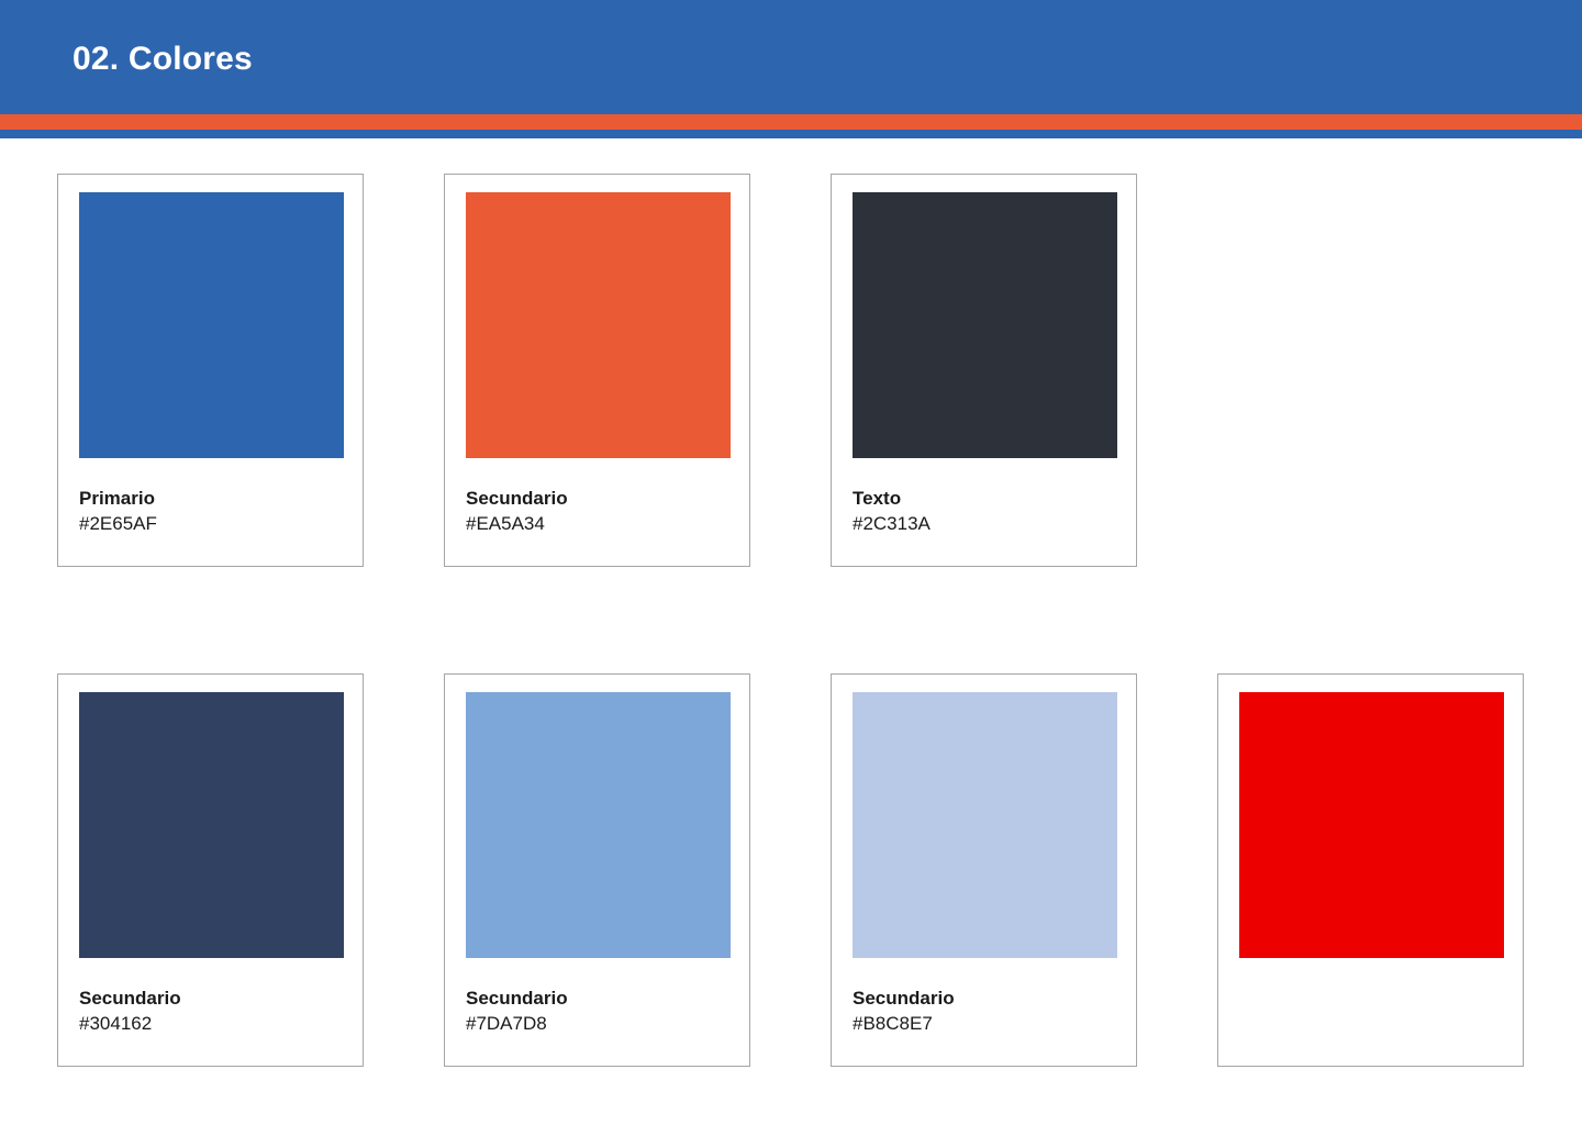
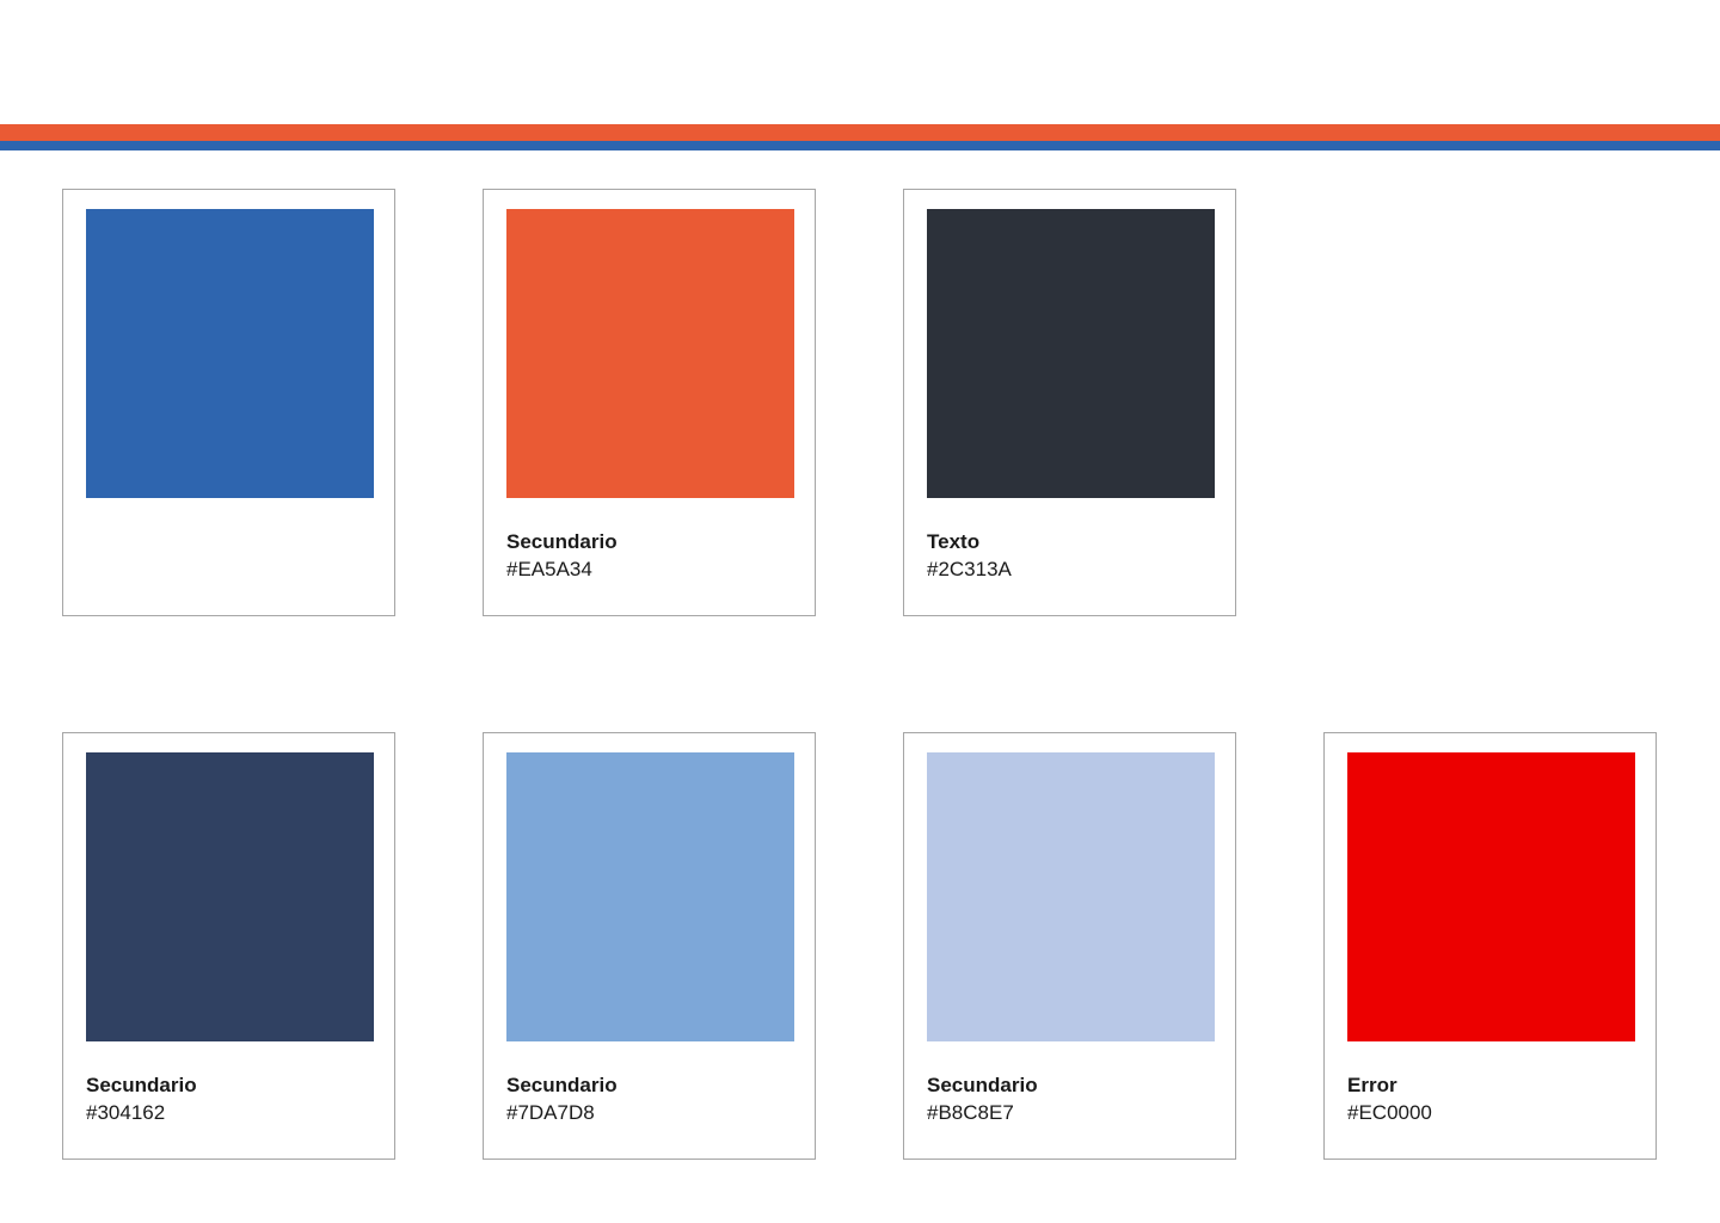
- 02. Colores
- Primario
- #2E65AF
  Secundario
  #EA5A34
  Texto
  #2C313A
  Secundario
  #304162
  Secundario
  #7DA7D8
  Secundario
  #B8C8E7
+ Error
+ #EC0000
